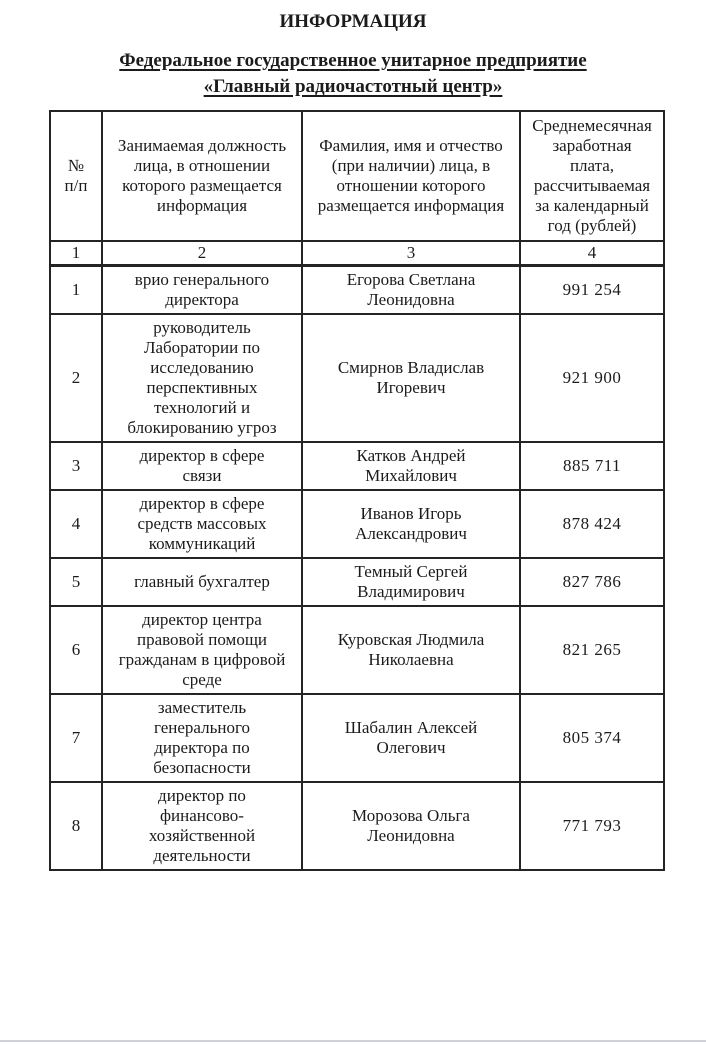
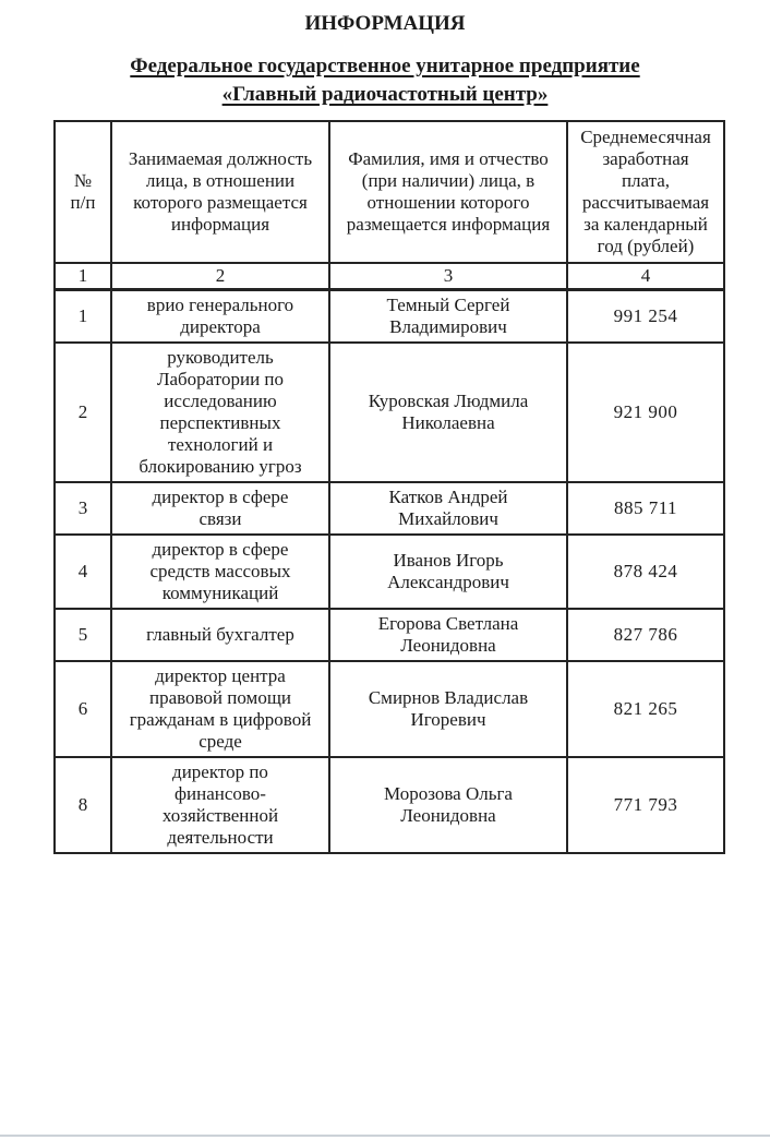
  ИНФОРМАЦИЯ
  Федеральное государственное унитарное предприятие
  «Главный радиочастотный центр»
  № п/п	Занимаемая должность лица, в отношении которого размещается информация	Фамилия, имя и отчество (при наличии) лица, в отношении которого размещается информация	Среднемесячная заработная плата, рассчитываемая за календарный год (рублей)
  1	2	3	4
- 1	врио генерального директора	Егорова Светлана Леонидовна	991 254
+ 1	врио генерального директора	Темный Сергей Владимирович	991 254
- 2	руководитель Лаборатории по исследованию перспективных технологий и блокированию угроз	Смирнов Владислав Игоревич	921 900
+ 2	руководитель Лаборатории по исследованию перспективных технологий и блокированию угроз	Куровская Людмила Николаевна	921 900
  3	директор в сфере связи	Катков Андрей Михайлович	885 711
  4	директор в сфере средств массовых коммуникаций	Иванов Игорь Александрович	878 424
- 5	главный бухгалтер	Темный Сергей Владимирович	827 786
+ 5	главный бухгалтер	Егорова Светлана Леонидовна	827 786
- 6	директор центра правовой помощи гражданам в цифровой среде	Куровская Людмила Николаевна	821 265
+ 6	директор центра правовой помощи гражданам в цифровой среде	Смирнов Владислав Игоревич	821 265
- 7	заместитель генерального директора по безопасности	Шабалин Алексей Олегович	805 374
  8	директор по финансово- хозяйственной деятельности	Морозова Ольга Леонидовна	771 793
